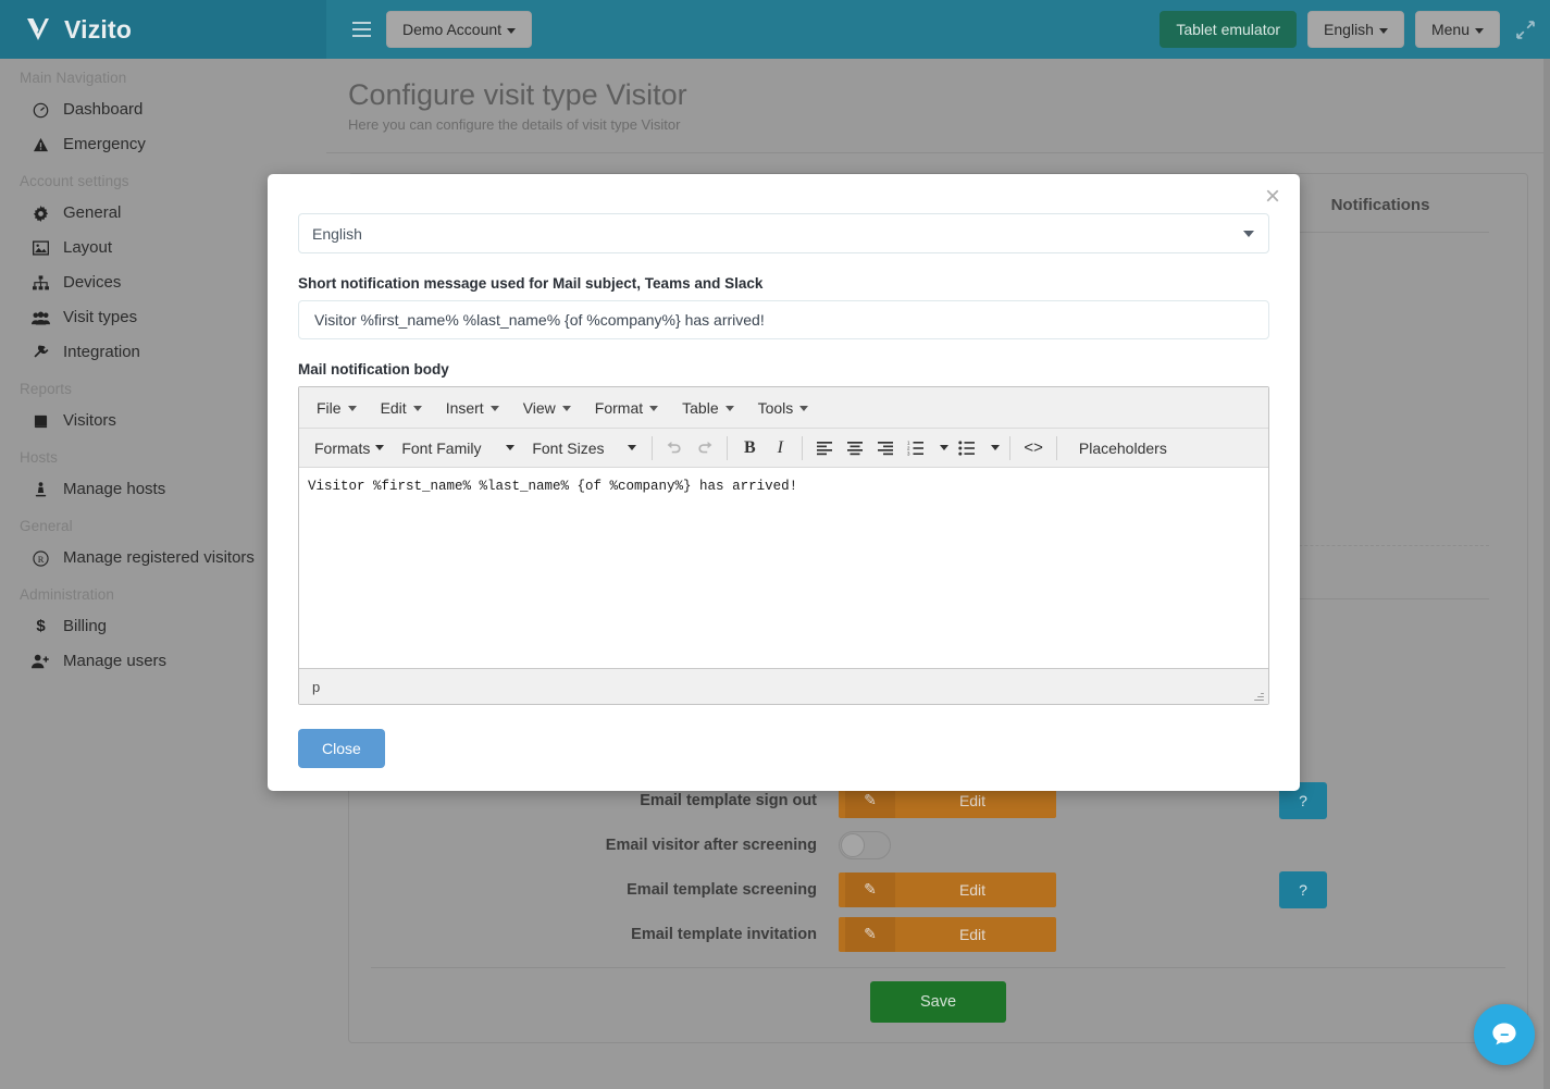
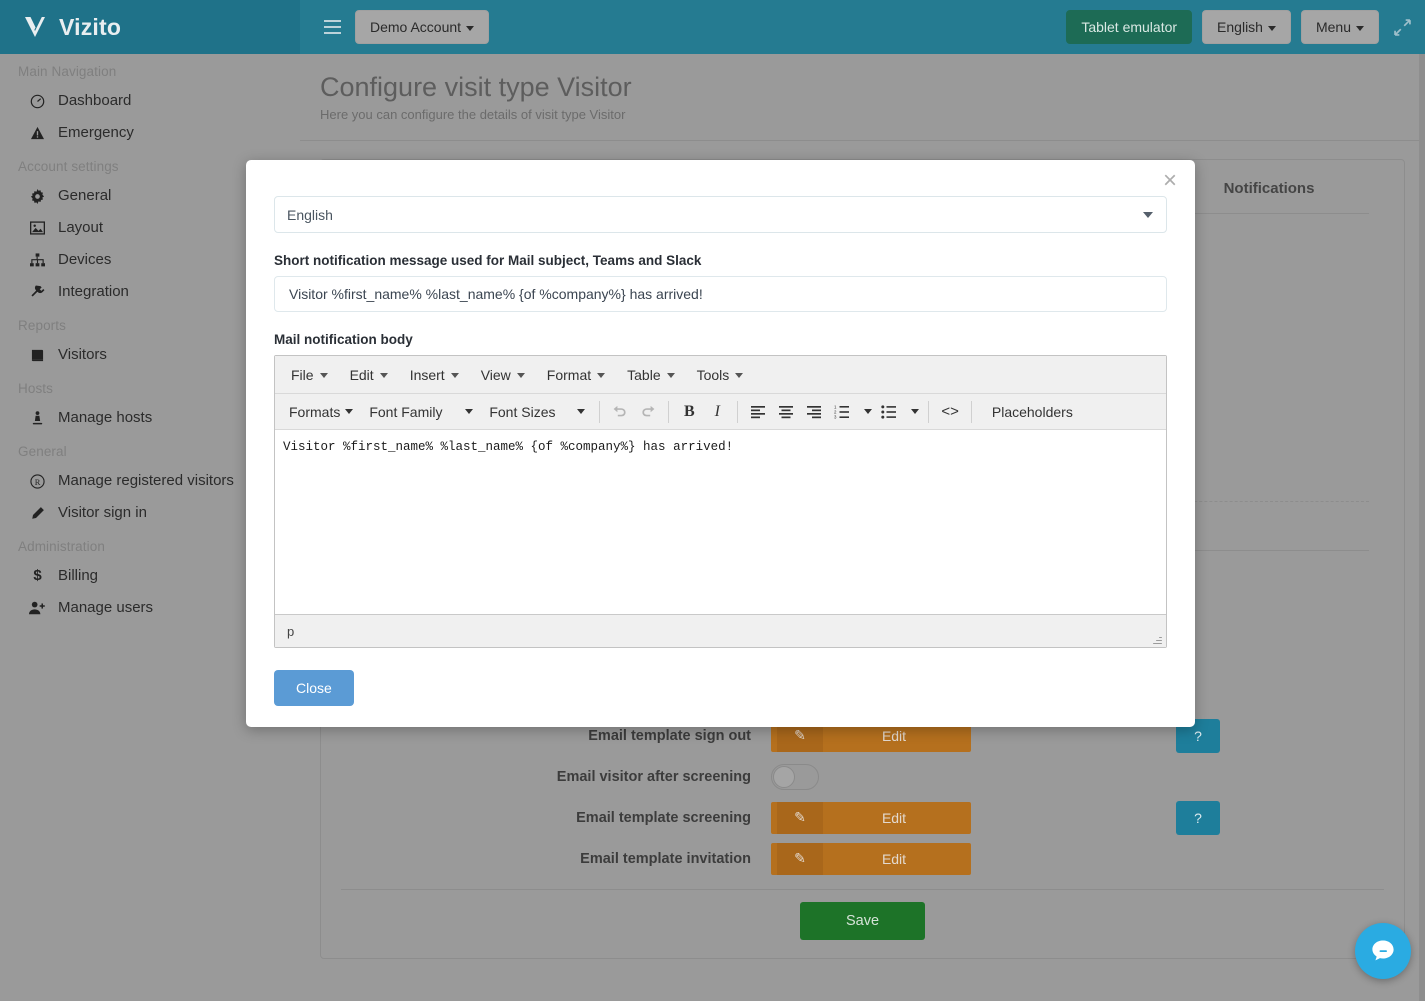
  Configure visit type Visitor
  Here you can configure the details of visit type Visitor
  Notifications
  Email template sign out
  ✎
  Edit
  ?
  Email visitor after screening
  Email template screening
  ✎
  Edit
  ?
  Email template invitation
  ✎
  Edit
  Save
  Main Navigation
  Dashboard
  Emergency
  Account settings
  General
  Layout
  Devices
- Visit types
  Integration
  Reports
  Visitors
  Hosts
  Manage hosts
  General
  R
  Manage registered visitors
+ Visitor sign in
  Administration
  $
  Billing
  Manage users
  Vizito
  Demo Account
  Tablet emulator
  English
  Menu
  ×
  English
  Short notification message used for Mail subject, Teams and Slack
  Visitor %first_name% %last_name% {of %company%} has arrived!
  Mail notification body
  File
  Edit
  Insert
  View
  Format
  Table
  Tools
  Formats
  Font Family
  Font Sizes
  B
  I
  <>
  Placeholders
  Visitor %first_name% %last_name% {of %company%} has arrived!
  p
  Close
